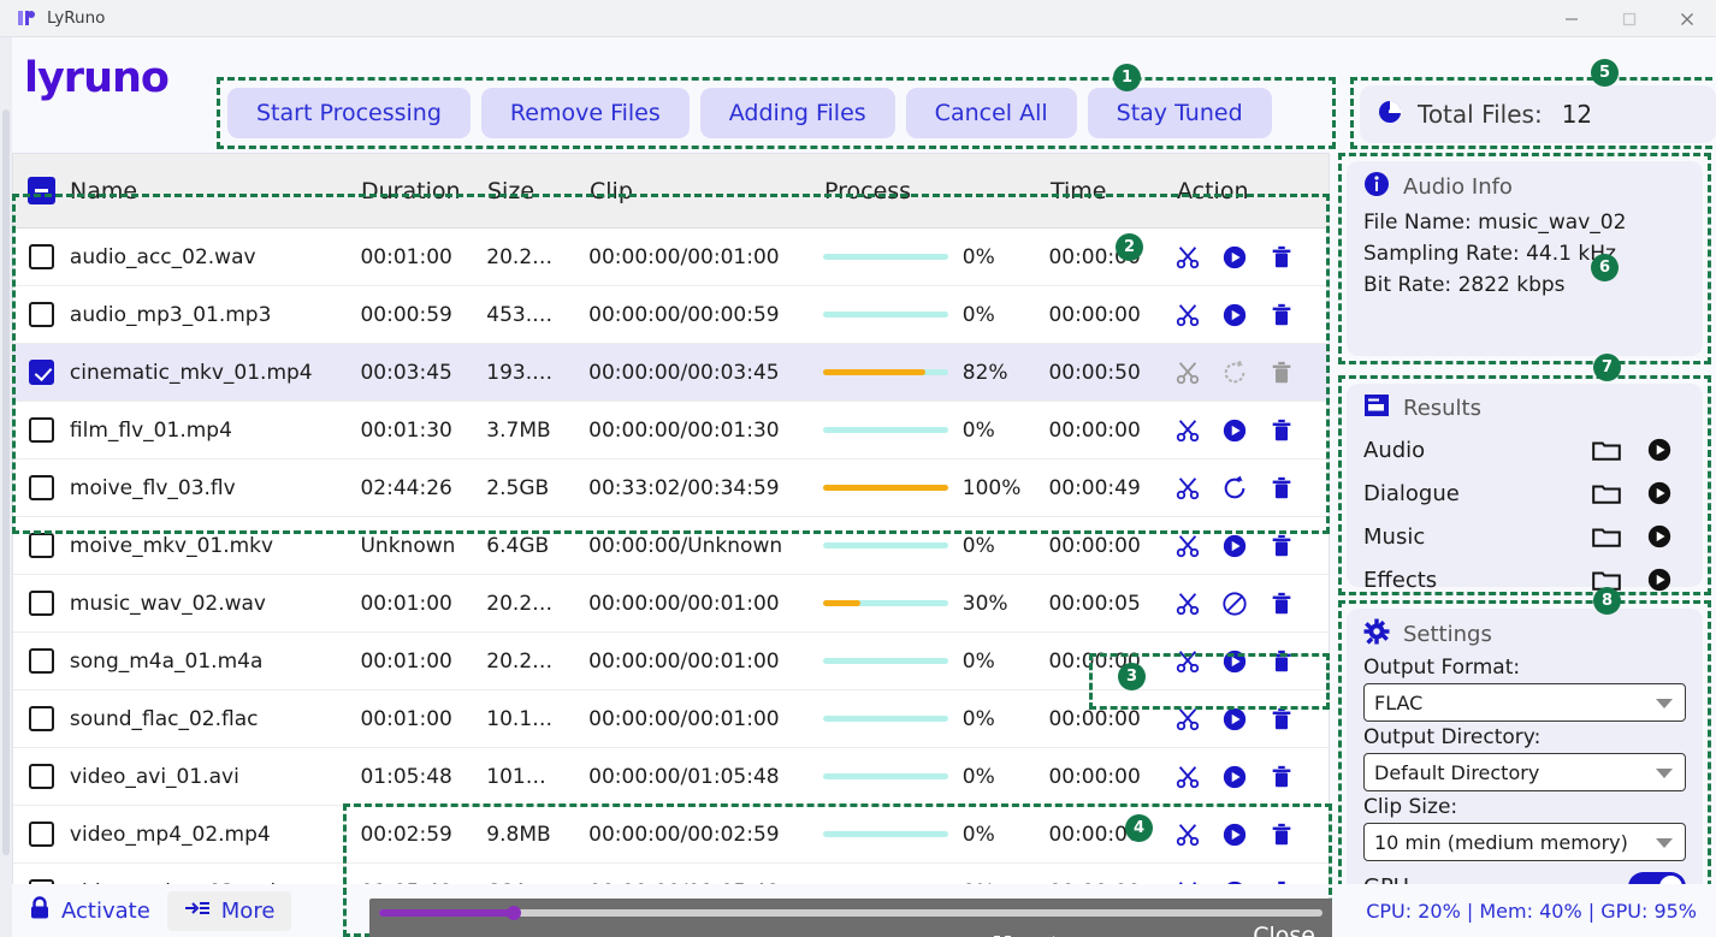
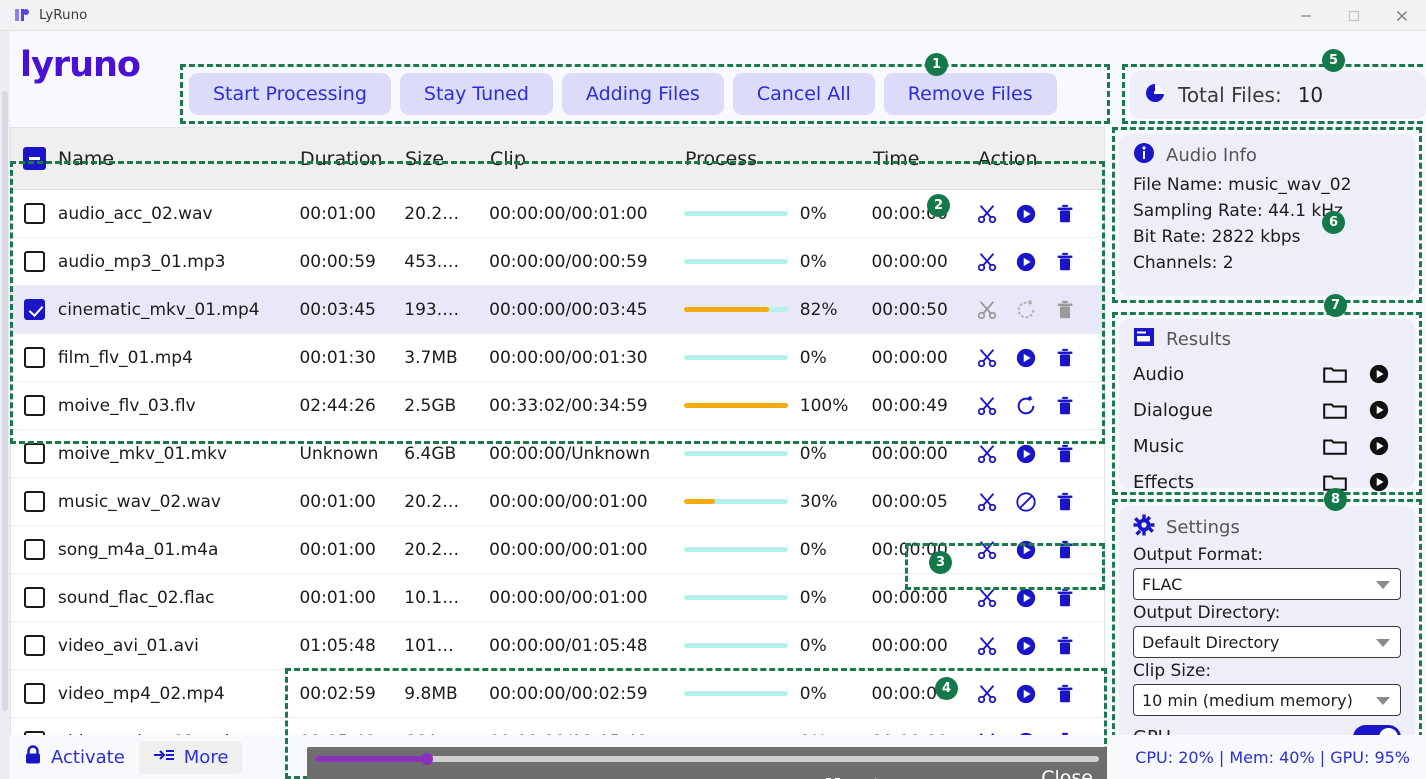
  LyRuno
  lyruno
  Start Processing
- Remove Files
+ Stay Tuned
  Adding Files
  Cancel All
- Stay Tuned
+ Remove Files
  Total Files:
- 12
+ 10
  Name
  Duration
  Size
  Clip
  Process
  Time
  Action
  audio_acc_02.wav
  00:01:00
  20.2…
  00:00:00/00:01:00
  0%
  00:00:
  audio_mp3_01.mp3
  00:00:59
  453.…
  00:00:00/00:00:59
  0%
  00:00:00
  cinematic_mkv_01.mp4
  00:03:45
  193.…
  00:00:00/00:03:45
  82%
  00:00:50
  film_flv_01.mp4
  00:01:30
  3.7MB
  00:00:00/00:01:30
  0%
  00:00:00
  moive_flv_03.flv
  02:44:26
  2.5GB
  00:33:02/00:34:59
  100%
  00:00:49
  moive_mkv_01.mkv
  Unknown
  6.4GB
  00:00:00/Unknown
  0%
  00:00:00
  music_wav_02.wav
  00:01:00
  20.2…
  00:00:00/00:01:00
  30%
  00:00:05
  song_m4a_01.m4a
  00:01:00
  20.2…
  00:00:00/00:01:00
  0%
  00:00:00
  sound_flac_02.flac
  00:01:00
  10.1…
  00:00:00/00:01:00
  0%
  00:00:00
  video_avi_01.avi
  01:05:48
  101…
  00:00:00/01:05:48
  0%
  00:00:00
  video_mp4_02.mp4
  00:02:59
  9.8MB
  00:00:00/00:02:59
  0%
  00:00:0
  Audio Info
  File Name: music_wav_02
  Sampling Rate: 44.1 kHz
  Bit Rate: 2822 kbps
+ Channels: 2
  Results
  Audio
  Dialogue
  Music
  Effects
  Settings
  Output Format:
  FLAC
  Output Directory:
  Default Directory
  Clip Size:
  10 min (medium memory)
  Activate
  More
  CPU: 20% | Mem: 40% | GPU: 95%
  Close
  1
  2
  3
  4
  5
  6
  7
  8
